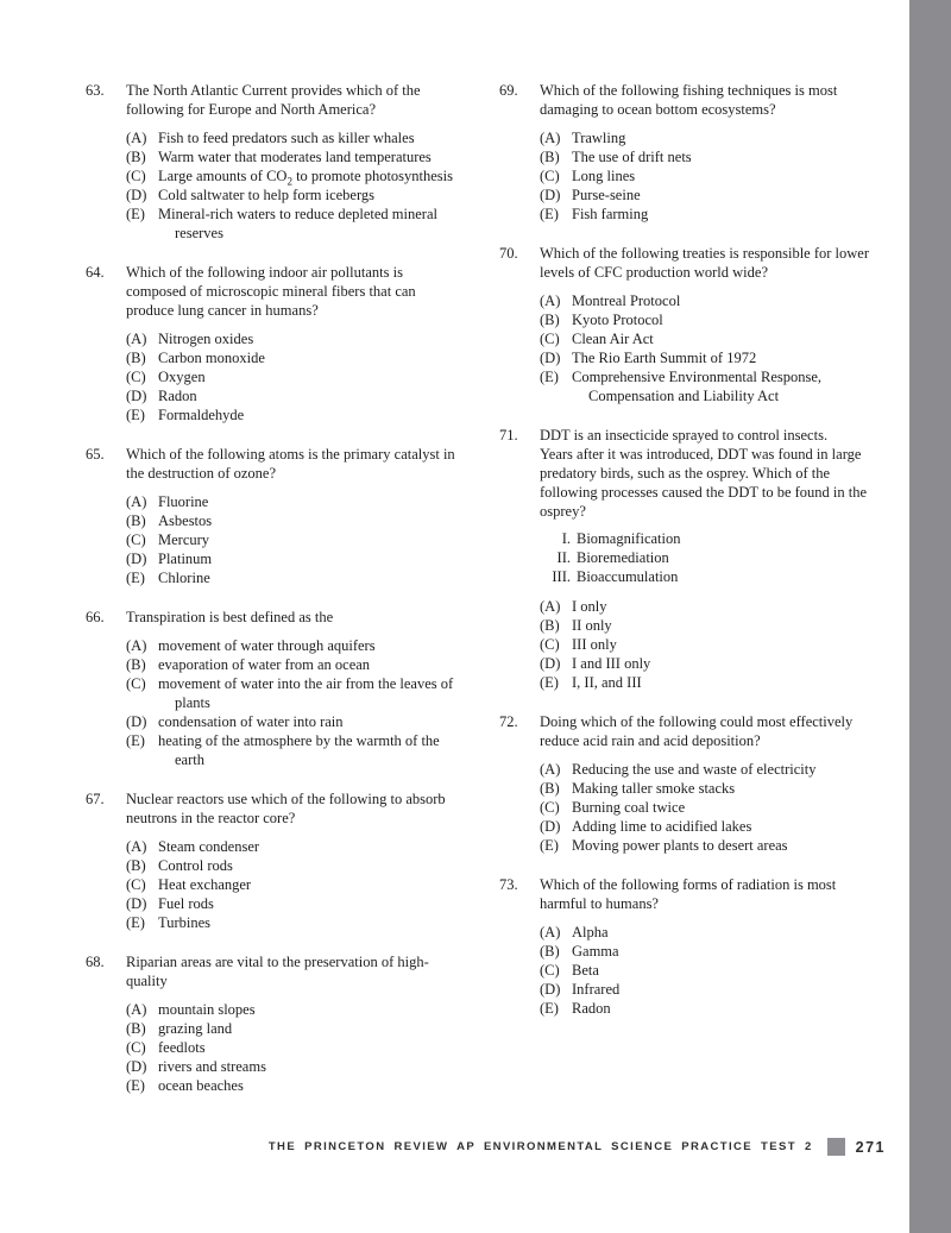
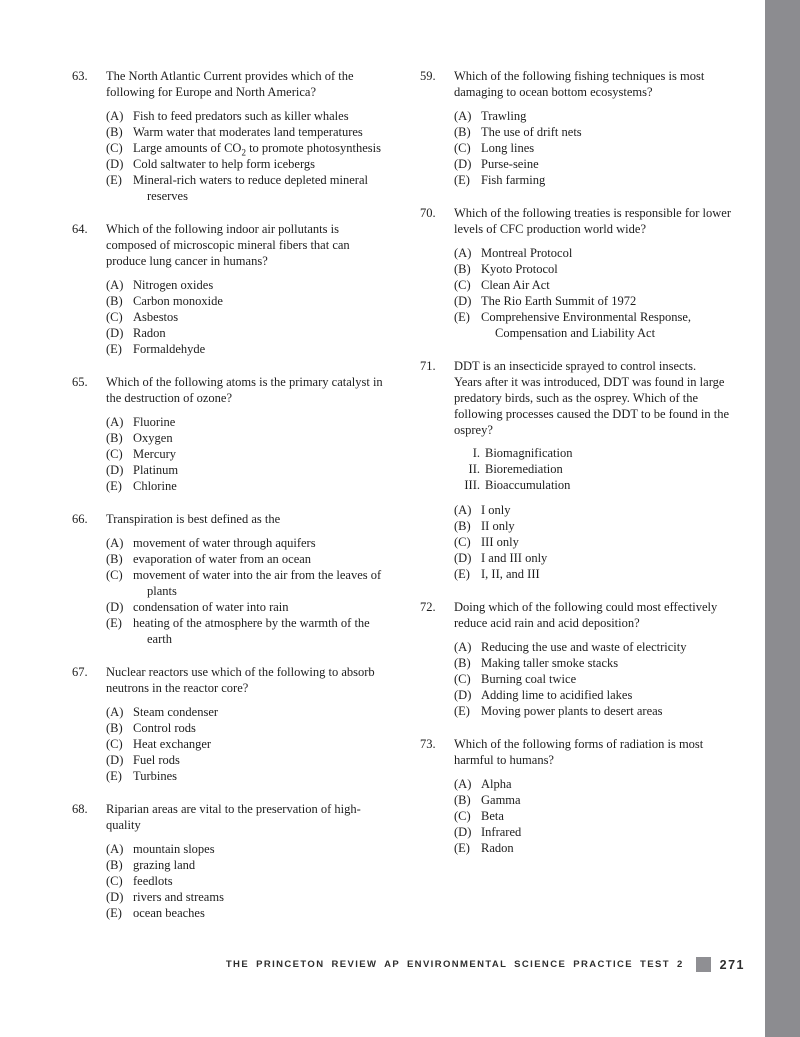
  63.
  The North Atlantic Current provides which of the
  following for Europe and North America?
  (A)
  Fish to feed predators such as killer whales
  (B)
  Warm water that moderates land temperatures
  (C)
  Large amounts of CO2 to promote photosynthesis
  (D)
  Cold saltwater to help form icebergs
  (E)
  Mineral-rich waters to reduce depleted mineral
  reserves
  64.
  Which of the following indoor air pollutants is
  composed of microscopic mineral fibers that can
  produce lung cancer in humans?
  (A)
  Nitrogen oxides
  (B)
  Carbon monoxide
  (C)
- Oxygen
+ Asbestos
  (D)
  Radon
  (E)
  Formaldehyde
  65.
  Which of the following atoms is the primary catalyst in
  the destruction of ozone?
  (A)
  Fluorine
  (B)
- Asbestos
+ Oxygen
  (C)
  Mercury
  (D)
  Platinum
  (E)
  Chlorine
  66.
  Transpiration is best defined as the
  (A)
  movement of water through aquifers
  (B)
  evaporation of water from an ocean
  (C)
  movement of water into the air from the leaves of
  plants
  (D)
  condensation of water into rain
  (E)
  heating of the atmosphere by the warmth of the
  earth
  67.
  Nuclear reactors use which of the following to absorb
  neutrons in the reactor core?
  (A)
  Steam condenser
  (B)
  Control rods
  (C)
  Heat exchanger
  (D)
  Fuel rods
  (E)
  Turbines
  68.
  Riparian areas are vital to the preservation of high-
  quality
  (A)
  mountain slopes
  (B)
  grazing land
  (C)
  feedlots
  (D)
  rivers and streams
  (E)
  ocean beaches
- 69.
+ 59.
  Which of the following fishing techniques is most
  damaging to ocean bottom ecosystems?
  (A)
  Trawling
  (B)
  The use of drift nets
  (C)
  Long lines
  (D)
  Purse-seine
  (E)
  Fish farming
  70.
  Which of the following treaties is responsible for lower
  levels of CFC production world wide?
  (A)
  Montreal Protocol
  (B)
  Kyoto Protocol
  (C)
  Clean Air Act
  (D)
  The Rio Earth Summit of 1972
  (E)
  Comprehensive Environmental Response,
  Compensation and Liability Act
  71.
  DDT is an insecticide sprayed to control insects.
  Years after it was introduced, DDT was found in large
  predatory birds, such as the osprey. Which of the
  following processes caused the DDT to be found in the
  osprey?
  I.
  Biomagnification
  II.
  Bioremediation
  III.
  Bioaccumulation
  (A)
  I only
  (B)
  II only
  (C)
  III only
  (D)
  I and III only
  (E)
  I, II, and III
  72.
  Doing which of the following could most effectively
  reduce acid rain and acid deposition?
  (A)
  Reducing the use and waste of electricity
  (B)
  Making taller smoke stacks
  (C)
  Burning coal twice
  (D)
  Adding lime to acidified lakes
  (E)
  Moving power plants to desert areas
  73.
  Which of the following forms of radiation is most
  harmful to humans?
  (A)
  Alpha
  (B)
  Gamma
  (C)
  Beta
  (D)
  Infrared
  (E)
  Radon
  THE PRINCETON REVIEW AP ENVIRONMENTAL SCIENCE PRACTICE TEST 2
  271
